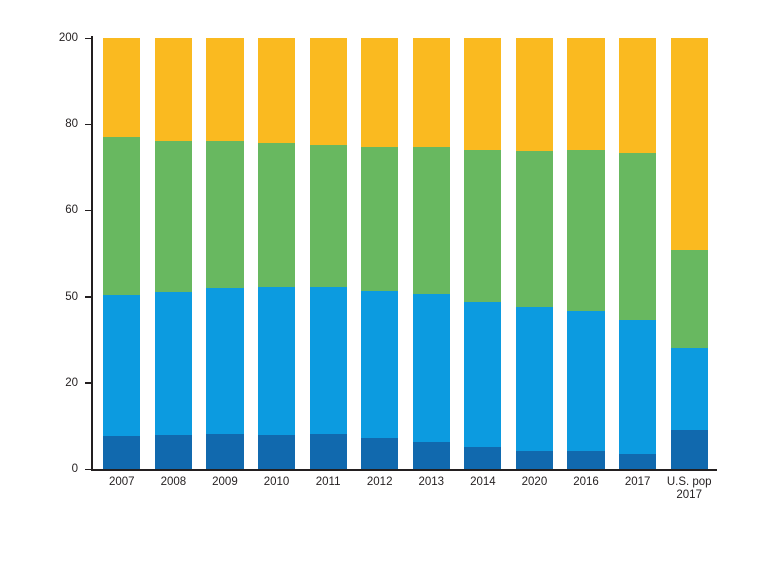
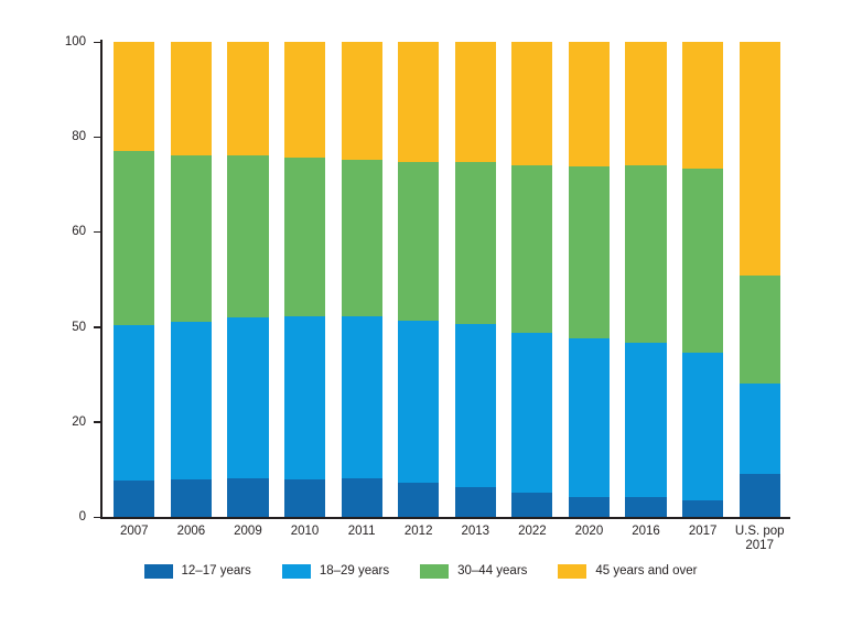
  0
  20
  50
  60
  80
- 200
+ 100
  2007
- 2008
+ 2006
  2009
  2010
  2011
  2012
  2013
- 2014
+ 2022
  2020
  2016
  2017
  U.S. pop
  2017
+ 12–17 years
+ 18–29 years
+ 30–44 years
+ 45 years and over
